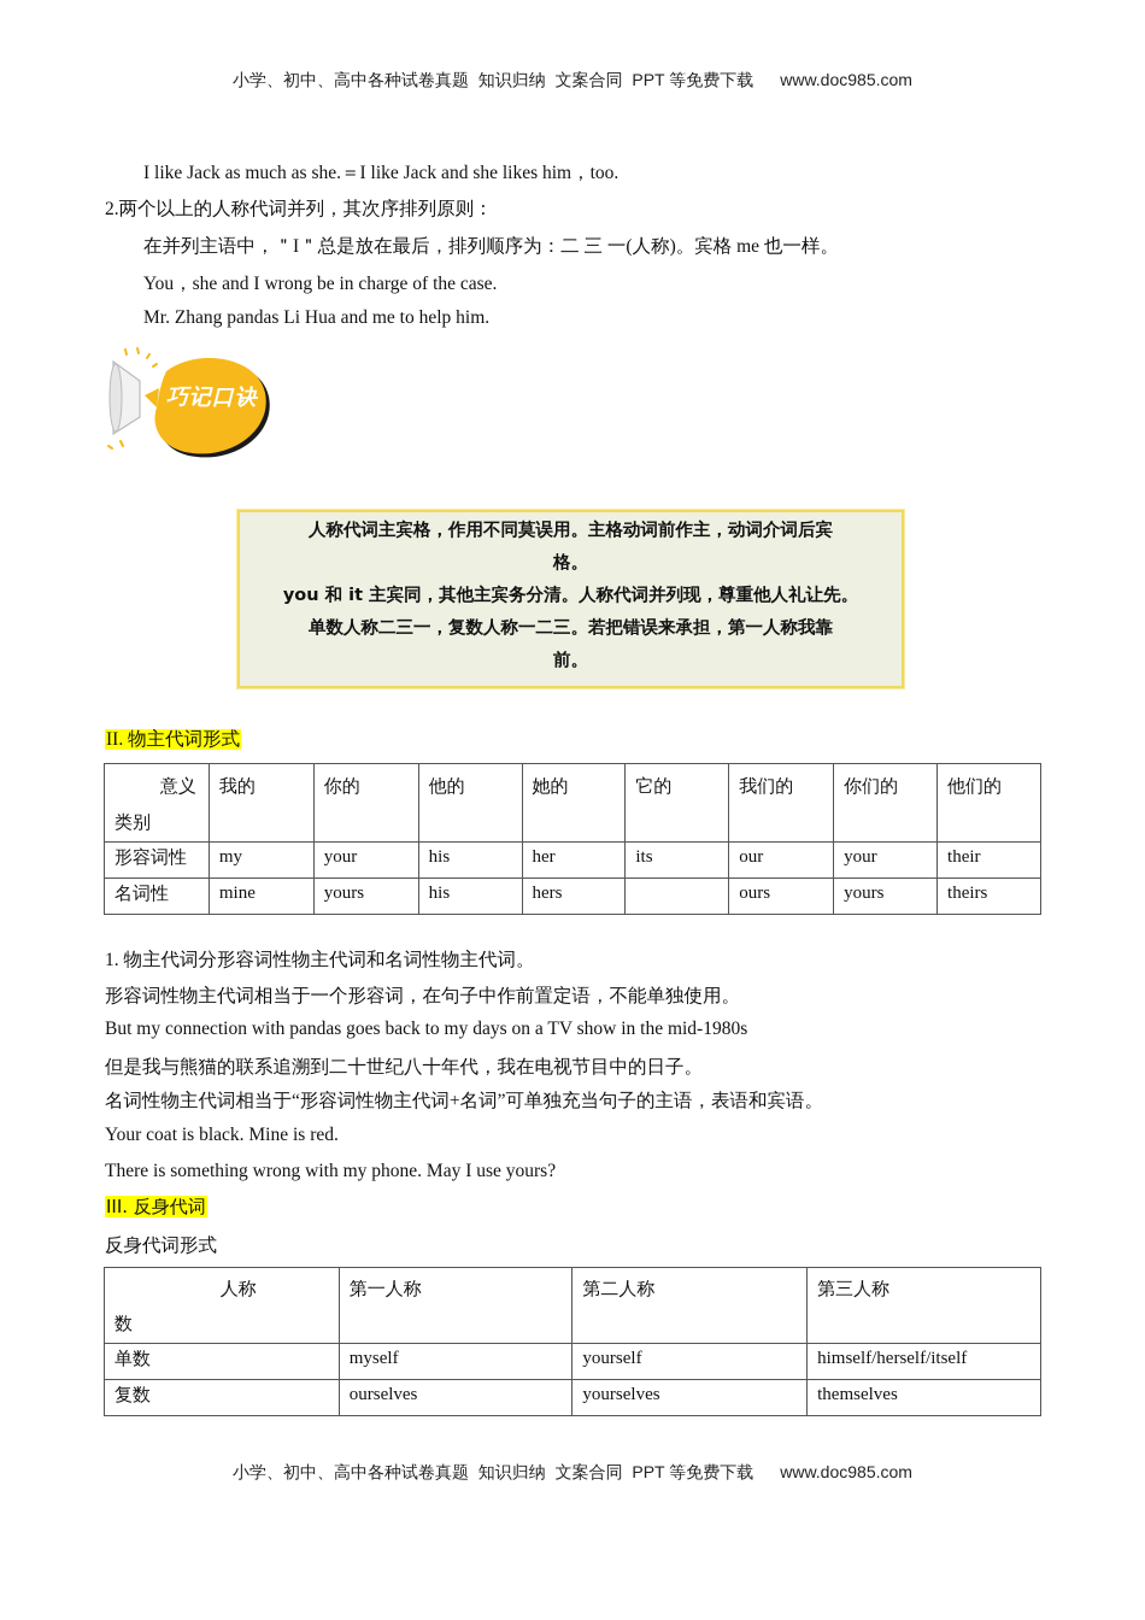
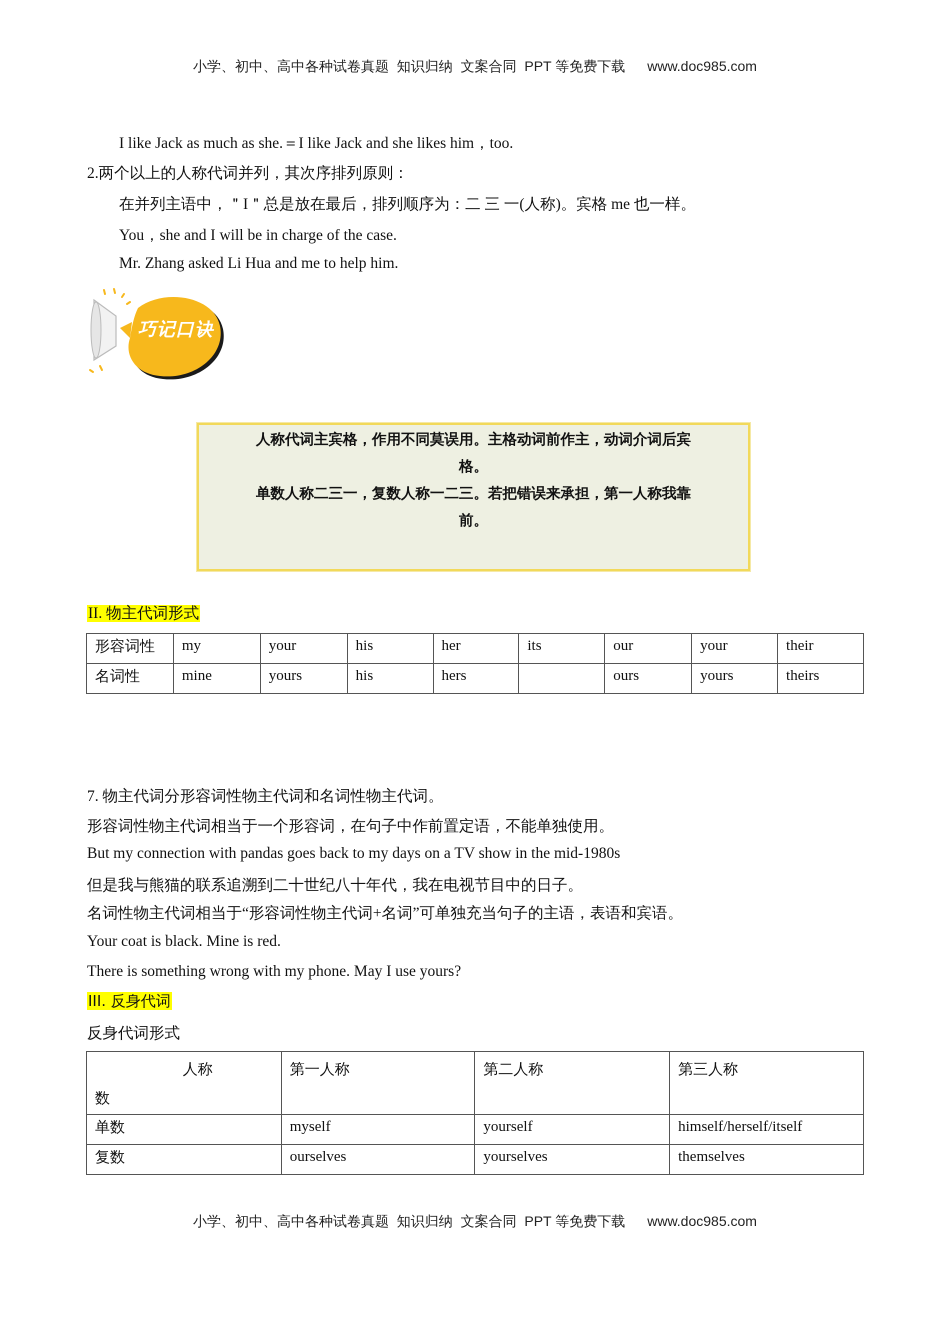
  小学、初中、高中各种试卷真题 知识归纳 文案合同 PPT 等免费下载 www.doc985.com
  I like Jack as much as she.＝I like Jack and she likes him，too.
  2.两个以上的人称代词并列，其次序排列原则：
  在并列主语中，＂I＂总是放在最后，排列顺序为：二 三 一(人称)。宾格 me 也一样。
- You，she and I wrong be in charge of the case.
+ You，she and I will be in charge of the case.
- Mr. Zhang pandas Li Hua and me to help him.
+ Mr. Zhang asked Li Hua and me to help him.
  巧记口诀
  人称代词主宾格，作用不同莫误用。主格动词前作主，动词介词后宾
  格。
- you 和 it 主宾同，其他主宾务分清。人称代词并列现，尊重他人礼让先。
  单数人称二三一，复数人称一二三。若把错误来承担，第一人称我靠
  前。
  II. 物主代词形式
- 意义类别	我的	你的	他的	她的	它的	我们的	你们的	他们的
  形容词性	my	your	his	her	its	our	your	their
  名词性	mine	yours	his	hers		ours	yours	theirs
- 1. 物主代词分形容词性物主代词和名词性物主代词。
+ 7. 物主代词分形容词性物主代词和名词性物主代词。
  形容词性物主代词相当于一个形容词，在句子中作前置定语，不能单独使用。
  But my connection with pandas goes back to my days on a TV show in the mid-1980s
  但是我与熊猫的联系追溯到二十世纪八十年代，我在电视节目中的日子。
  名词性物主代词相当于“形容词性物主代词+名词”可单独充当句子的主语，表语和宾语。
  Your coat is black. Mine is red.
  There is something wrong with my phone. May I use yours?
  III. 反身代词
  反身代词形式
  人称数	第一人称	第二人称	第三人称
  单数	myself	yourself	himself/herself/itself
  复数	ourselves	yourselves	themselves
  小学、初中、高中各种试卷真题 知识归纳 文案合同 PPT 等免费下载 www.doc985.com
